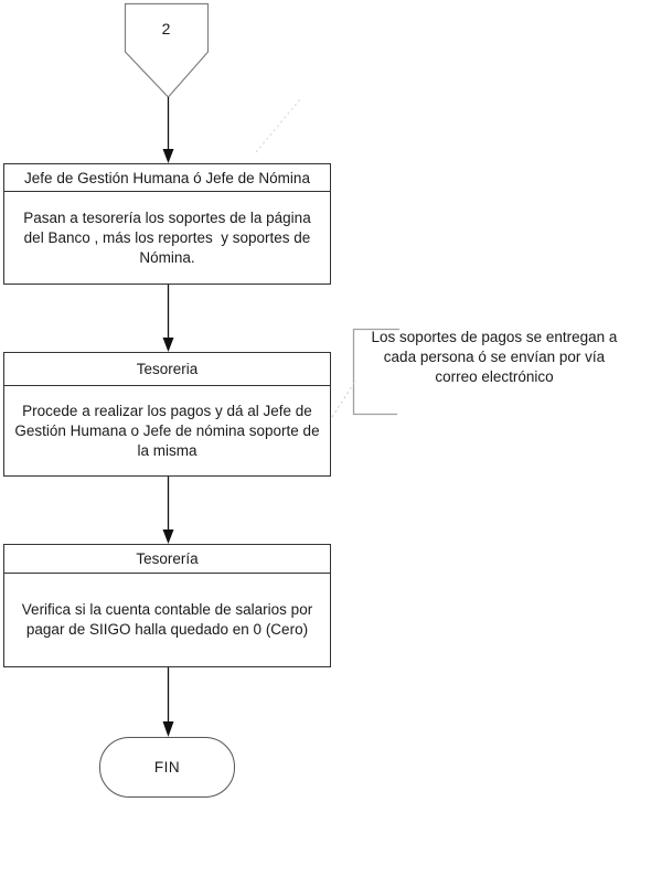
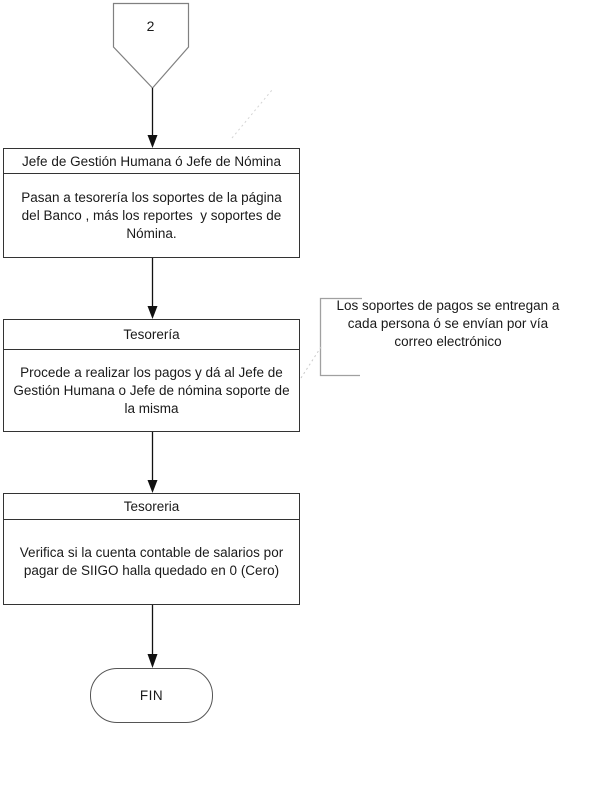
  2
  Jefe de Gestión Humana ó Jefe de Nómina
  Pasan a tesorería los soportes de la página
  del Banco , más los reportes y soportes de
  Nómina.
- Tesoreria
+ Tesorería
  Procede a realizar los pagos y dá al Jefe de
  Gestión Humana o Jefe de nómina soporte de
  la misma
- Tesorería
+ Tesoreria
  Verifica si la cuenta contable de salarios por
  pagar de SIIGO halla quedado en 0 (Cero)
  Los soportes de pagos se entregan a
  cada persona ó se envían por vía
  correo electrónico
  FIN
